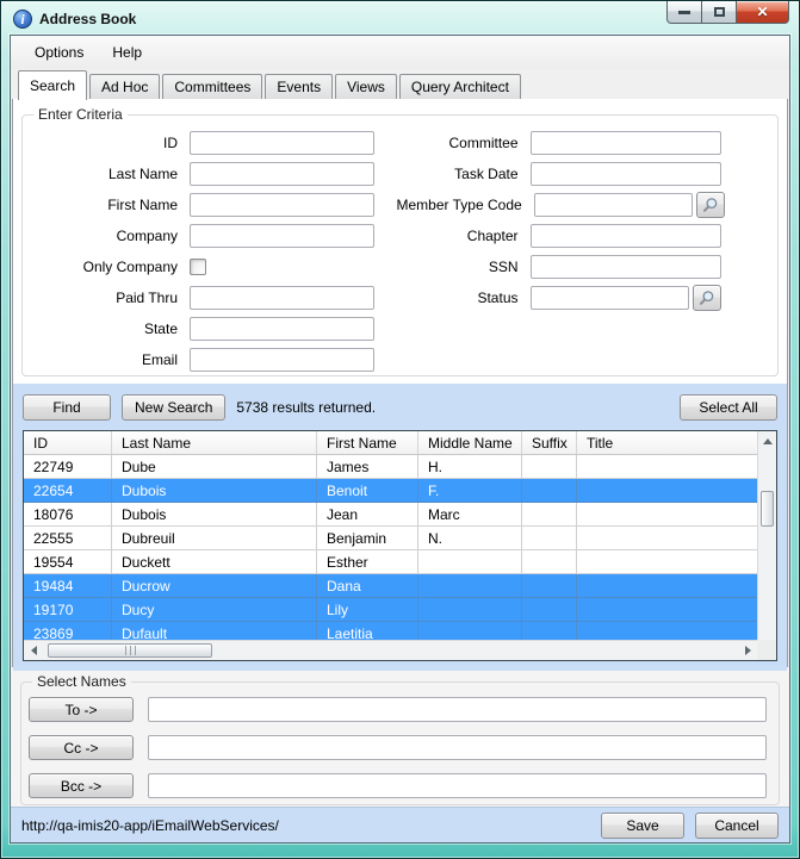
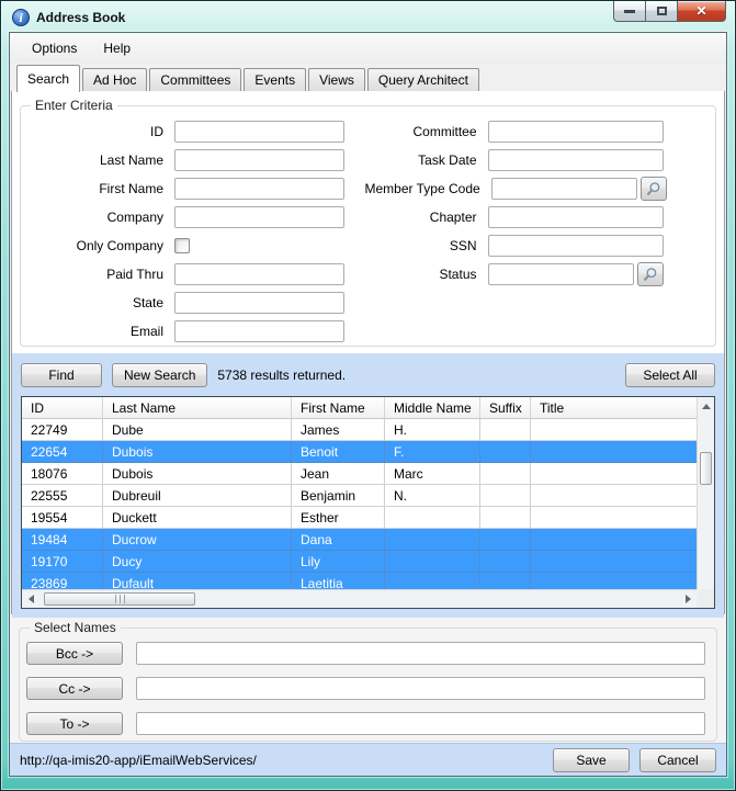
  i
  Address Book
  ✕
  Options
  Help
  Search
  Ad Hoc
  Committees
  Events
  Views
  Query Architect
  Enter Criteria
  ID
  Last Name
  First Name
  Company
  Only Company
  Paid Thru
  State
  Email
  Committee
  Task Date
  Member Type Code
  Chapter
  SSN
  Status
  Find
  New Search
  5738 results returned.
  Select All
  ID
  Last Name
  First Name
  Middle Name
  Suffix
  Title
  22749
  Dube
  James
  H.
  22654
  Dubois
  Benoit
  F.
  18076
  Dubois
  Jean
  Marc
  22555
  Dubreuil
  Benjamin
  N.
  19554
  Duckett
  Esther
  19484
  Ducrow
  Dana
  19170
  Ducy
  Lily
  23869
  Dufault
  Laetitia
  Select Names
- To ->
+ Bcc ->
  Cc ->
- Bcc ->
+ To ->
  http://qa-imis20-app/iEmailWebServices/
  Save
  Cancel
